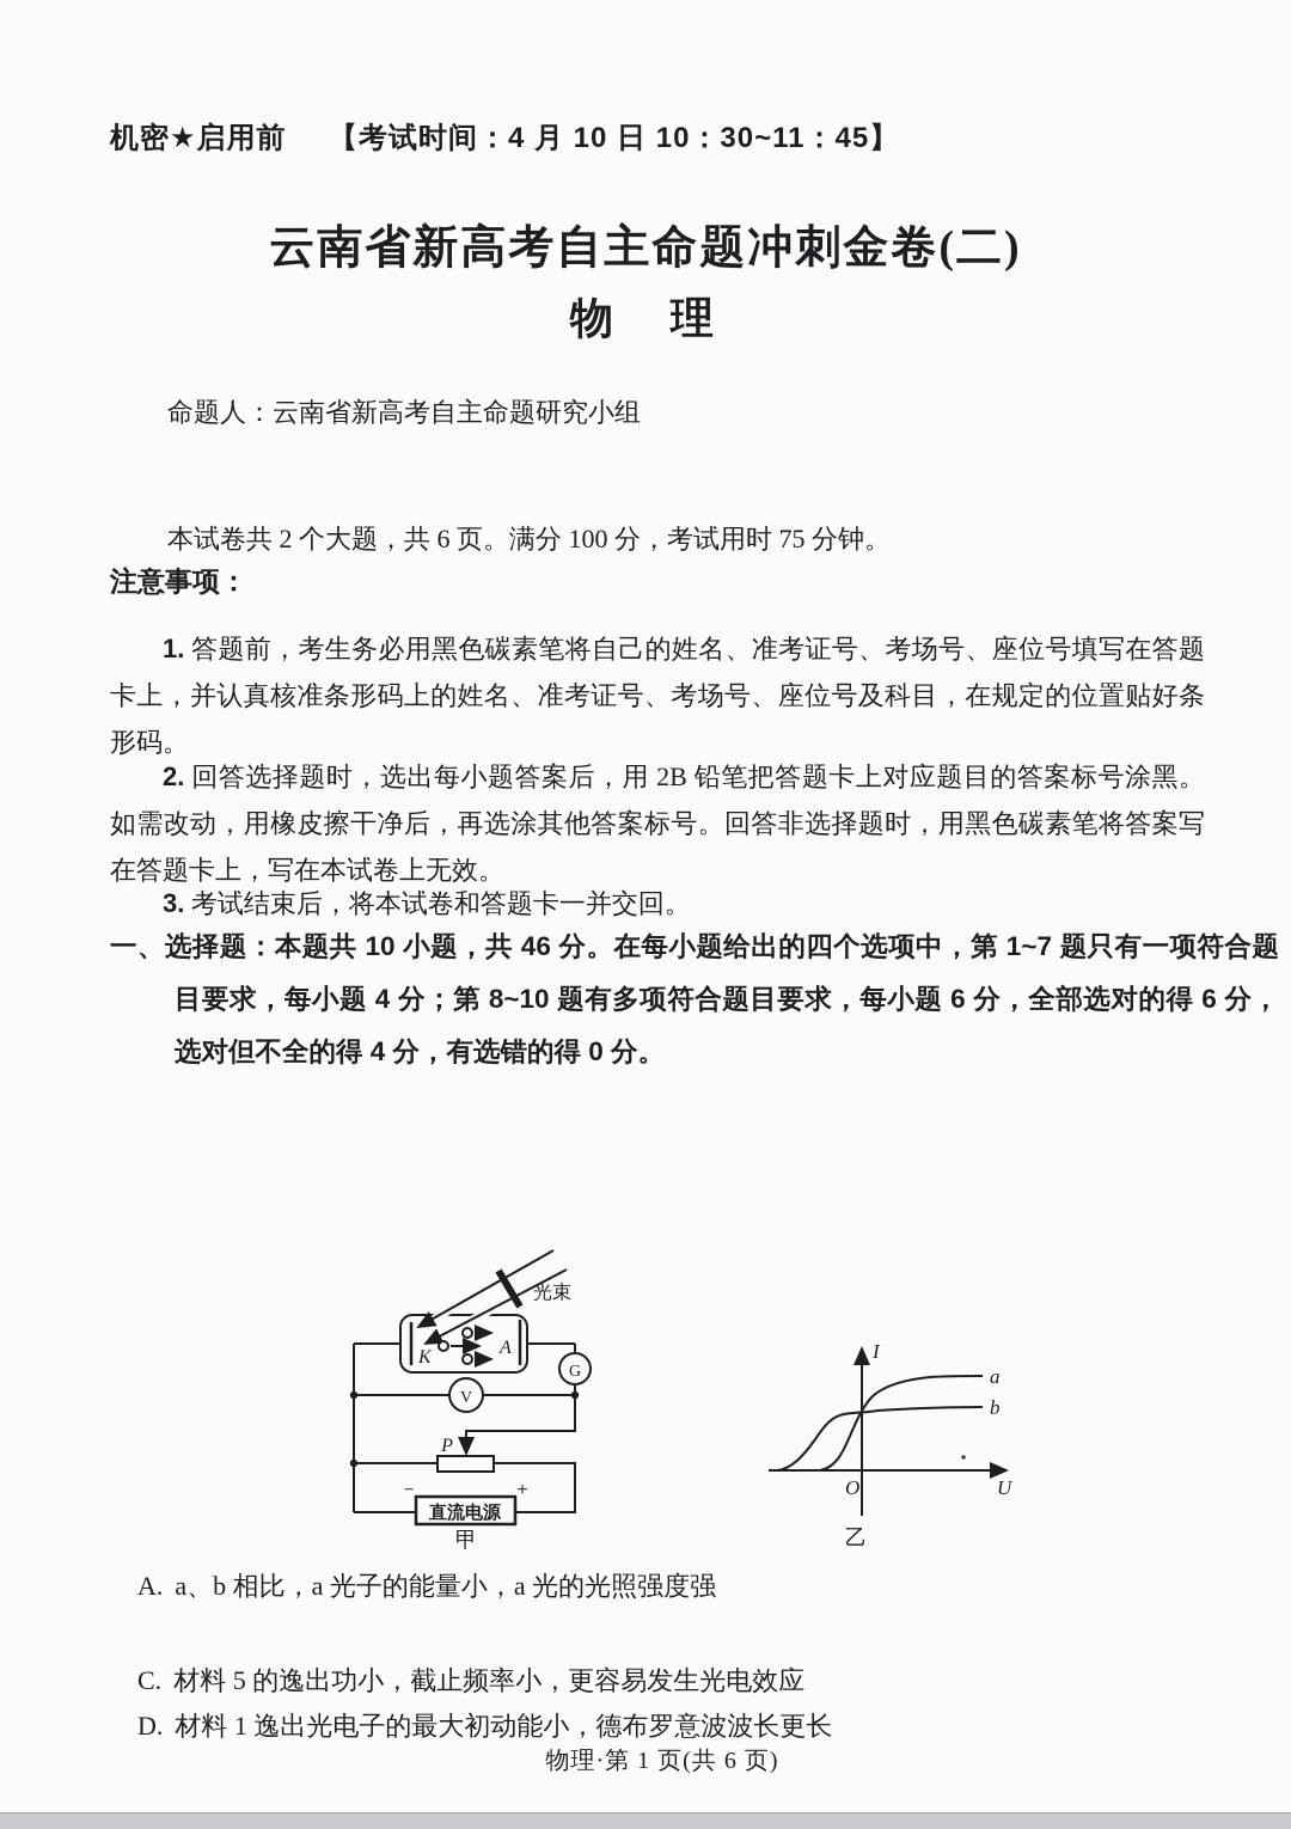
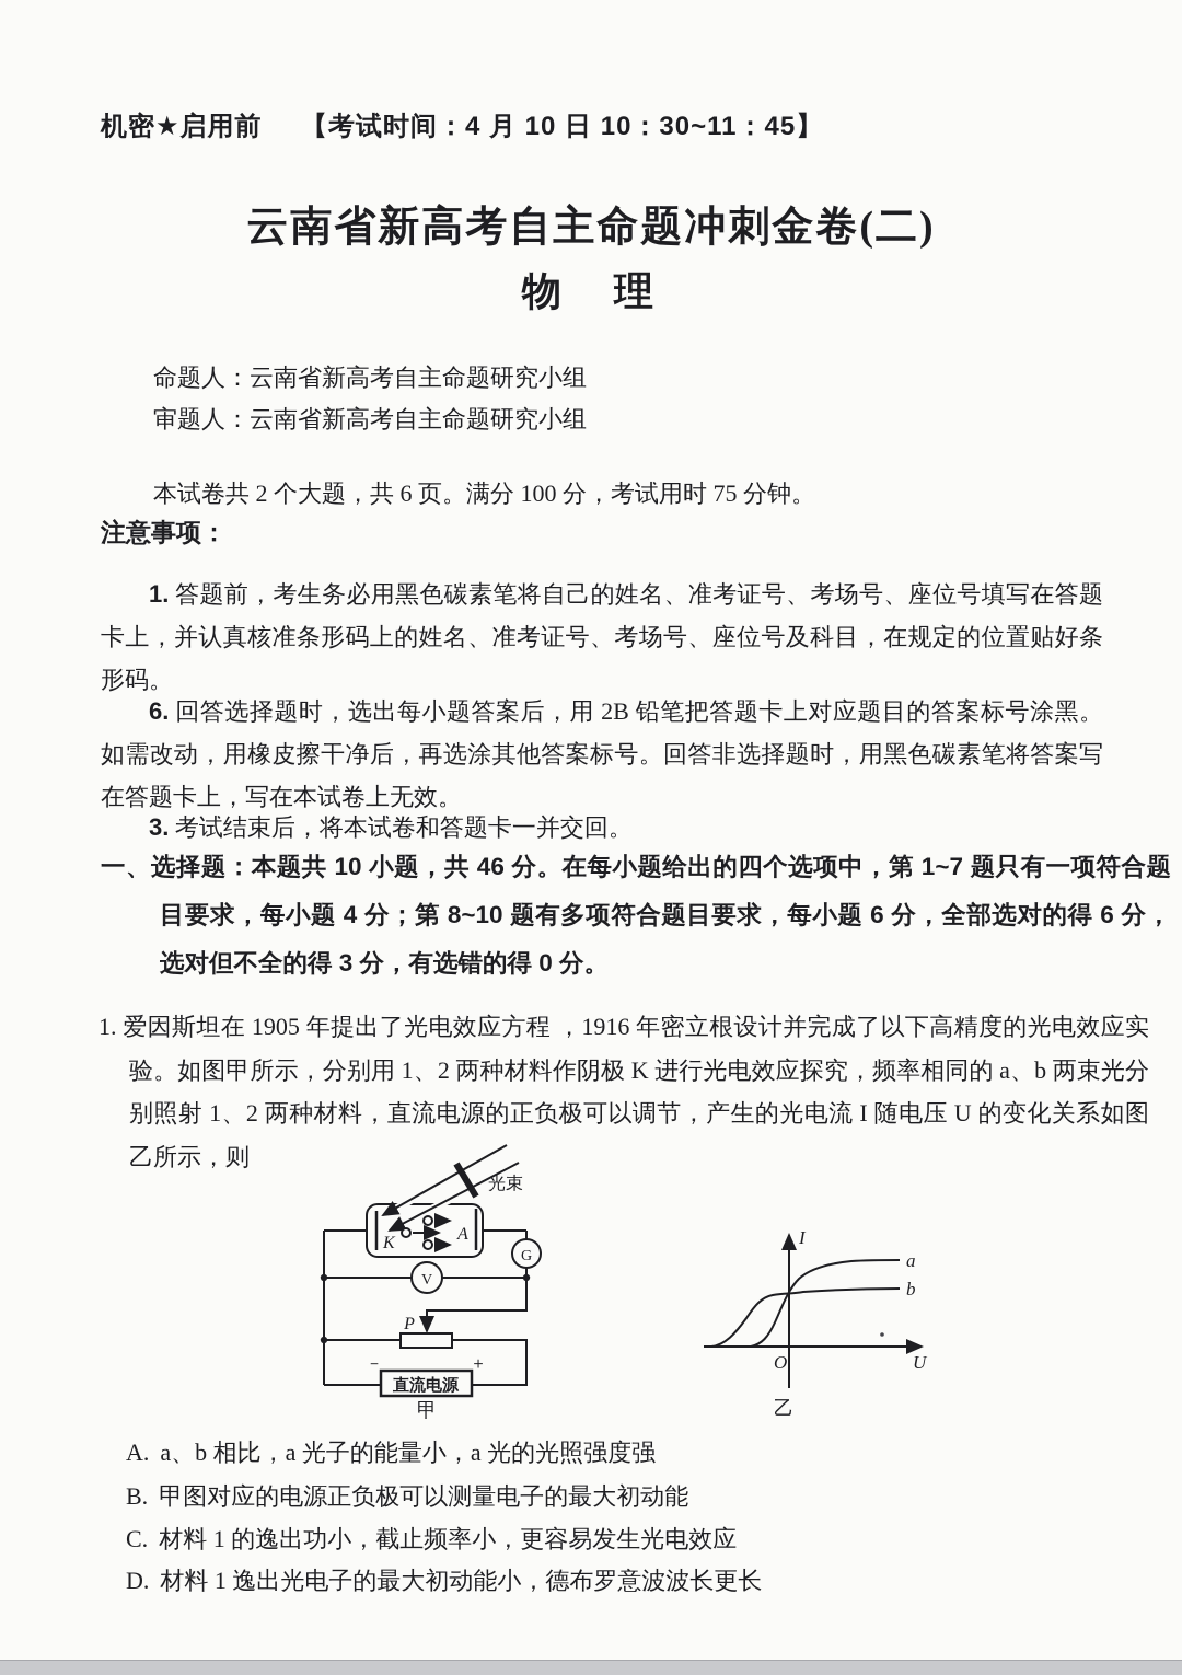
  机密★启用前
  【考试时间：4 月 10 日 10：30~11：45】
  云南省新高考自主命题冲刺金卷(二)
  物 理
  命题人：云南省新高考自主命题研究小组
+ 审题人：云南省新高考自主命题研究小组
  本试卷共 2 个大题，共 6 页。满分 100 分，考试用时 75 分钟。
  注意事项：
  1. 答题前，考生务必用黑色碳素笔将自己的姓名、准考证号、考场号、座位号填写在答题卡上，并认真核准条形码上的姓名、准考证号、考场号、座位号及科目，在规定的位置贴好条形码。
- 2. 回答选择题时，选出每小题答案后，用 2B 铅笔把答题卡上对应题目的答案标号涂黑。如需改动，用橡皮擦干净后，再选涂其他答案标号。回答非选择题时，用黑色碳素笔将答案写在答题卡上，写在本试卷上无效。
+ 6. 回答选择题时，选出每小题答案后，用 2B 铅笔把答题卡上对应题目的答案标号涂黑。如需改动，用橡皮擦干净后，再选涂其他答案标号。回答非选择题时，用黑色碳素笔将答案写在答题卡上，写在本试卷上无效。
  3. 考试结束后，将本试卷和答题卡一并交回。
- 一、选择题：本题共 10 小题，共 46 分。在每小题给出的四个选项中，第 1~7 题只有一项符合题目要求，每小题 4 分；第 8~10 题有多项符合题目要求，每小题 6 分，全部选对的得 6 分，选对但不全的得 4 分，有选错的得 0 分。
+ 一、选择题：本题共 10 小题，共 46 分。在每小题给出的四个选项中，第 1~7 题只有一项符合题目要求，每小题 4 分；第 8~10 题有多项符合题目要求，每小题 6 分，全部选对的得 6 分，选对但不全的得 3 分，有选错的得 0 分。
+ 1. 爱因斯坦在 1905 年提出了光电效应方程 ，1916 年密立根设计并完成了以下高精度的光电效应实验。如图甲所示，分别用 1、2 两种材料作阴极 K 进行光电效应探究，频率相同的 a、b 两束光分别照射 1、2 两种材料，直流电源的正负极可以调节，产生的光电流 I 随电压 U 的变化关系如图乙所示，则
  光束
  K
  A
  G
  V
  P
  －
  ＋
  直流电源
  甲
  I
  U
  O
  a
  b
  乙
  A. a、b 相比，a 光子的能量小，a 光的光照强度强
+ B. 甲图对应的电源正负极可以测量电子的最大初动能
- C. 材料 5 的逸出功小，截止频率小，更容易发生光电效应
+ C. 材料 1 的逸出功小，截止频率小，更容易发生光电效应
  D. 材料 1 逸出光电子的最大初动能小，德布罗意波波长更长
- 物理·第 1 页(共 6 页)
